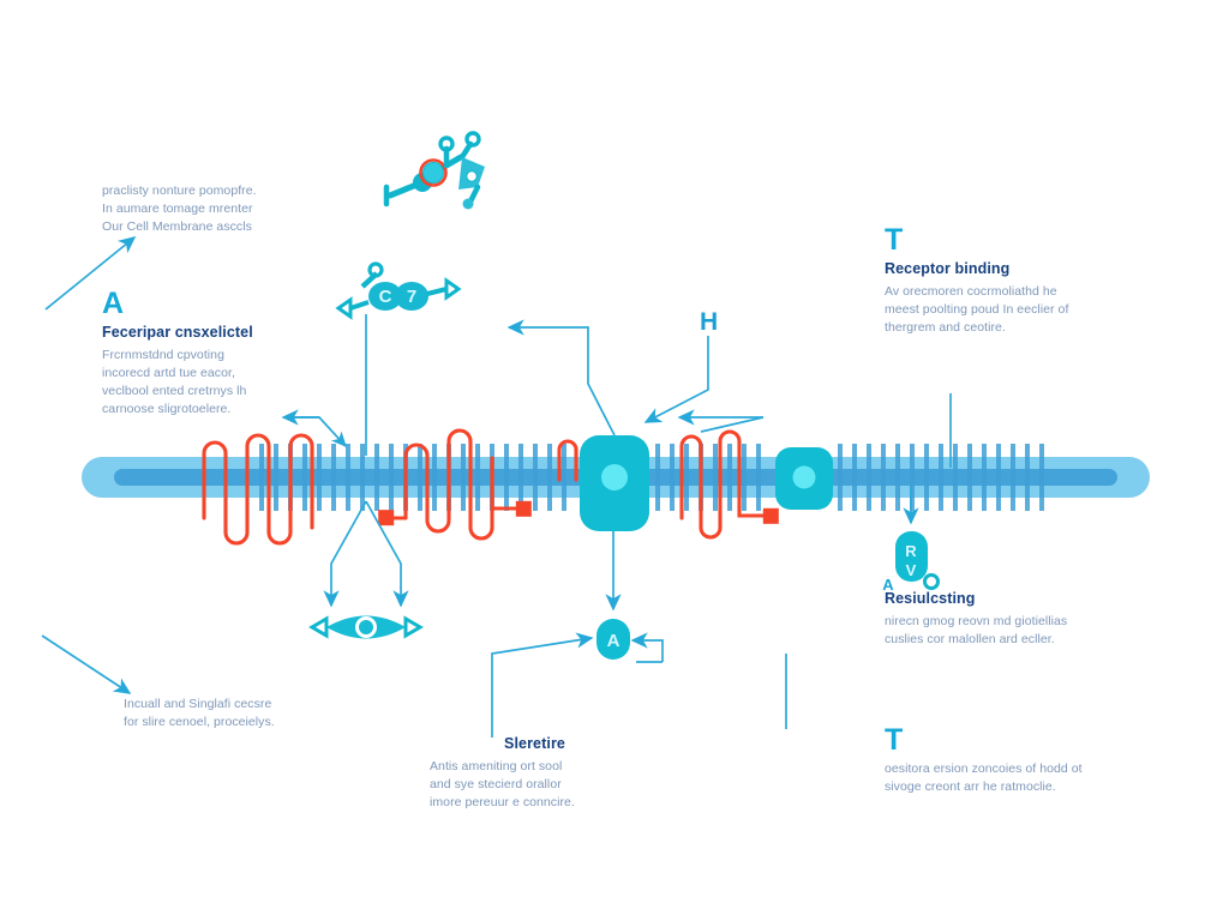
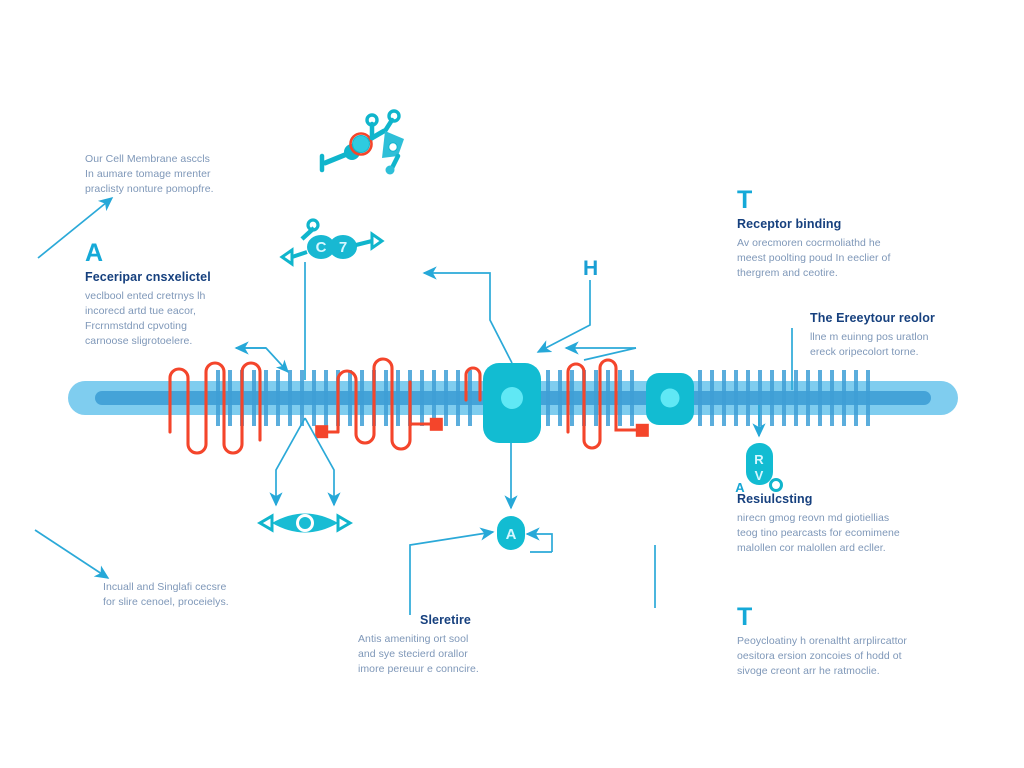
  C
  7
  A
  R
  V
  A
  H
- praclisty nonture pomopfre.
+ Our Cell Membrane asccls
  In aumare tomage mrenter
- Our Cell Membrane asccls
+ praclisty nonture pomopfre.
  A
  Feceripar cnsxelictel
- Frcrnmstdnd cpvoting
+ veclbool ented cretrnys lh
  incorecd artd tue eacor,
- veclbool ented cretrnys lh
+ Frcrnmstdnd cpvoting
  carnoose sligrotoelere.
  Incuall and Singlafi cecsre
  for slire cenoel, proceielys.
  T
  Receptor binding
  Av orecmoren cocrmoliathd he
  meest poolting poud In eeclier of
  thergrem and ceotire.
+ The Ereeytour reolor
+ llne m euinng pos uratlon
+ ereck oripecolort torne.
  Resiulcsting
  nirecn gmog reovn md giotiellias
+ teog tino pearcasts for ecomimene
- cuslies cor malollen ard ecller.
+ malollen cor malollen ard ecller.
  T
+ Peoycloatiny h orenaltht arrplircattor
  oesitora ersion zoncoies of hodd ot
  sivoge creont arr he ratmoclie.
  Sleretire
  Antis ameniting ort sool
  and sye stecierd orallor
  imore pereuur e conncire.
